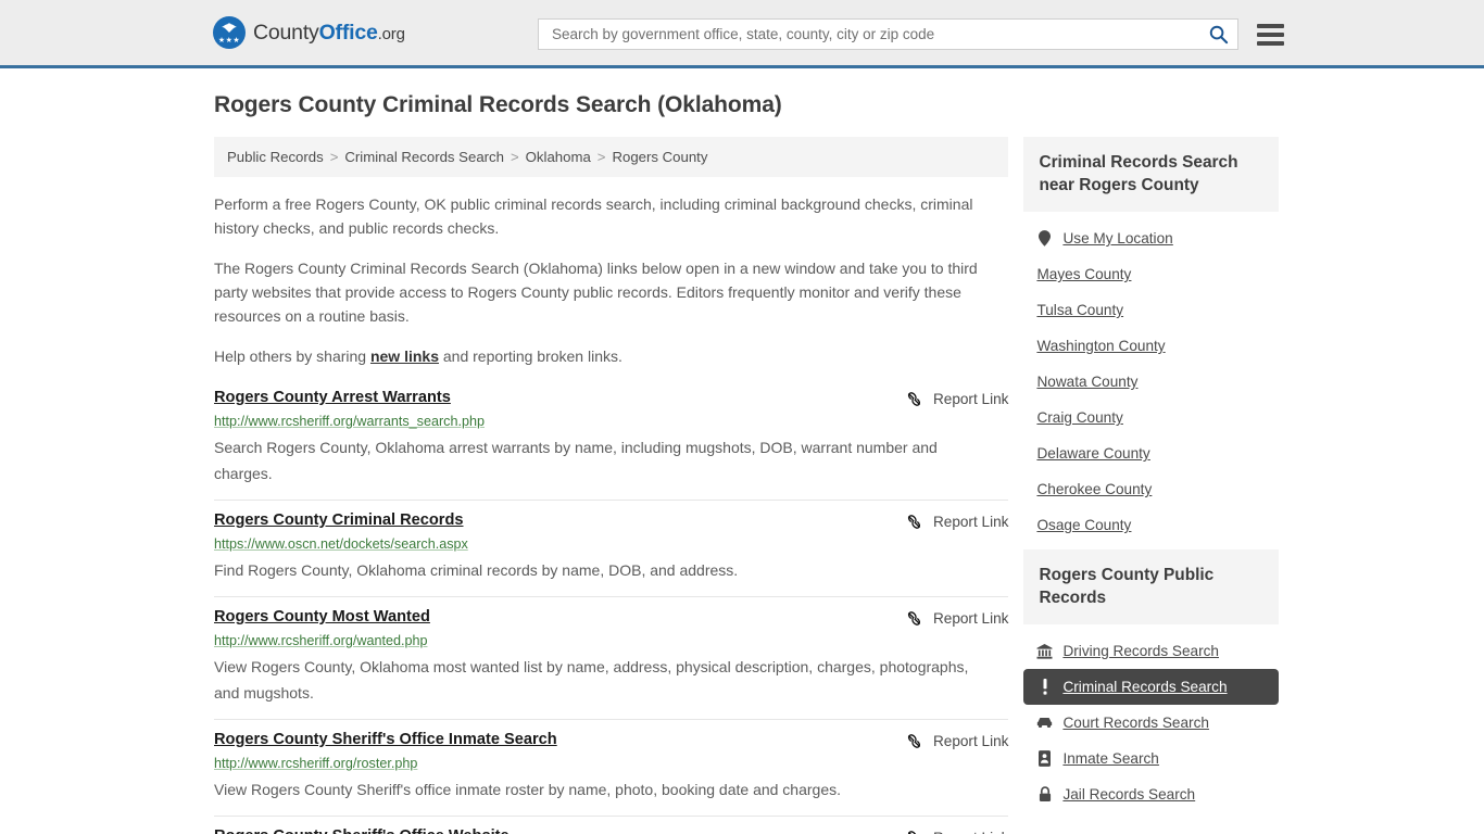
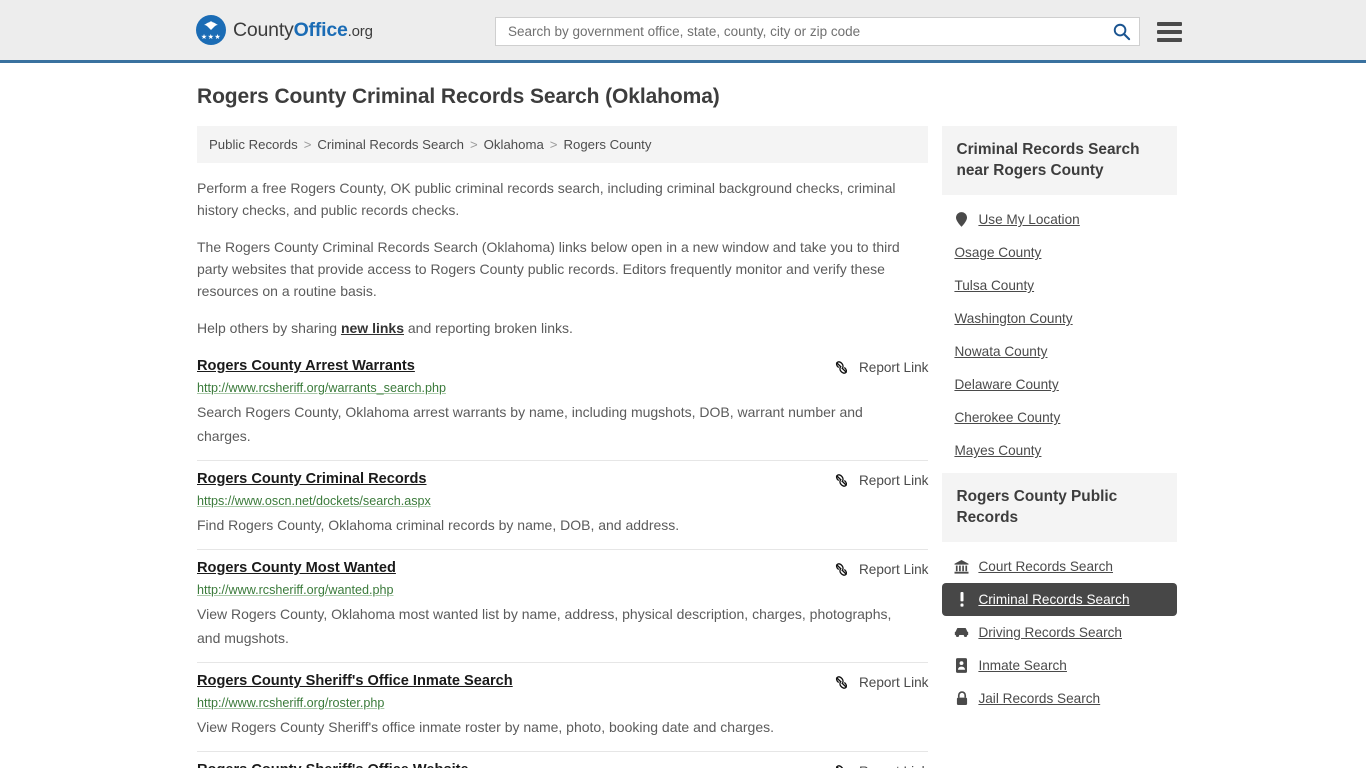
  CountyOffice.org
  Search by government office, state, county, city or zip code
  Rogers County Criminal Records Search (Oklahoma)
  Public Records
  >
  Criminal Records Search
  >
  Oklahoma
  >
  Rogers County
  Perform a free Rogers County, OK public criminal records search, including criminal background checks, criminal history checks, and public records checks.
  The Rogers County Criminal Records Search (Oklahoma) links below open in a new window and take you to third party websites that provide access to Rogers County public records. Editors frequently monitor and verify these resources on a routine basis.
  Help others by sharing new links and reporting broken links.
  Rogers County Arrest Warrants
  Report Link
  http://www.rcsheriff.org/warrants_search.php
  Search Rogers County, Oklahoma arrest warrants by name, including mugshots, DOB, warrant number and charges.
  Rogers County Criminal Records
  Report Link
  https://www.oscn.net/dockets/search.aspx
  Find Rogers County, Oklahoma criminal records by name, DOB, and address.
  Rogers County Most Wanted
  Report Link
  http://www.rcsheriff.org/wanted.php
  View Rogers County, Oklahoma most wanted list by name, address, physical description, charges, photographs, and mugshots.
  Rogers County Sheriff's Office Inmate Search
  Report Link
  http://www.rcsheriff.org/roster.php
  View Rogers County Sheriff's office inmate roster by name, photo, booking date and charges.
  Criminal Records Search near Rogers County
  Use My Location
- Mayes County
+ Osage County
  Tulsa County
  Washington County
  Nowata County
- Craig County
  Delaware County
  Cherokee County
- Osage County
+ Mayes County
  Rogers County Public Records
- Driving Records Search
+ Court Records Search
  Criminal Records Search
- Court Records Search
+ Driving Records Search
  Inmate Search
  Jail Records Search
